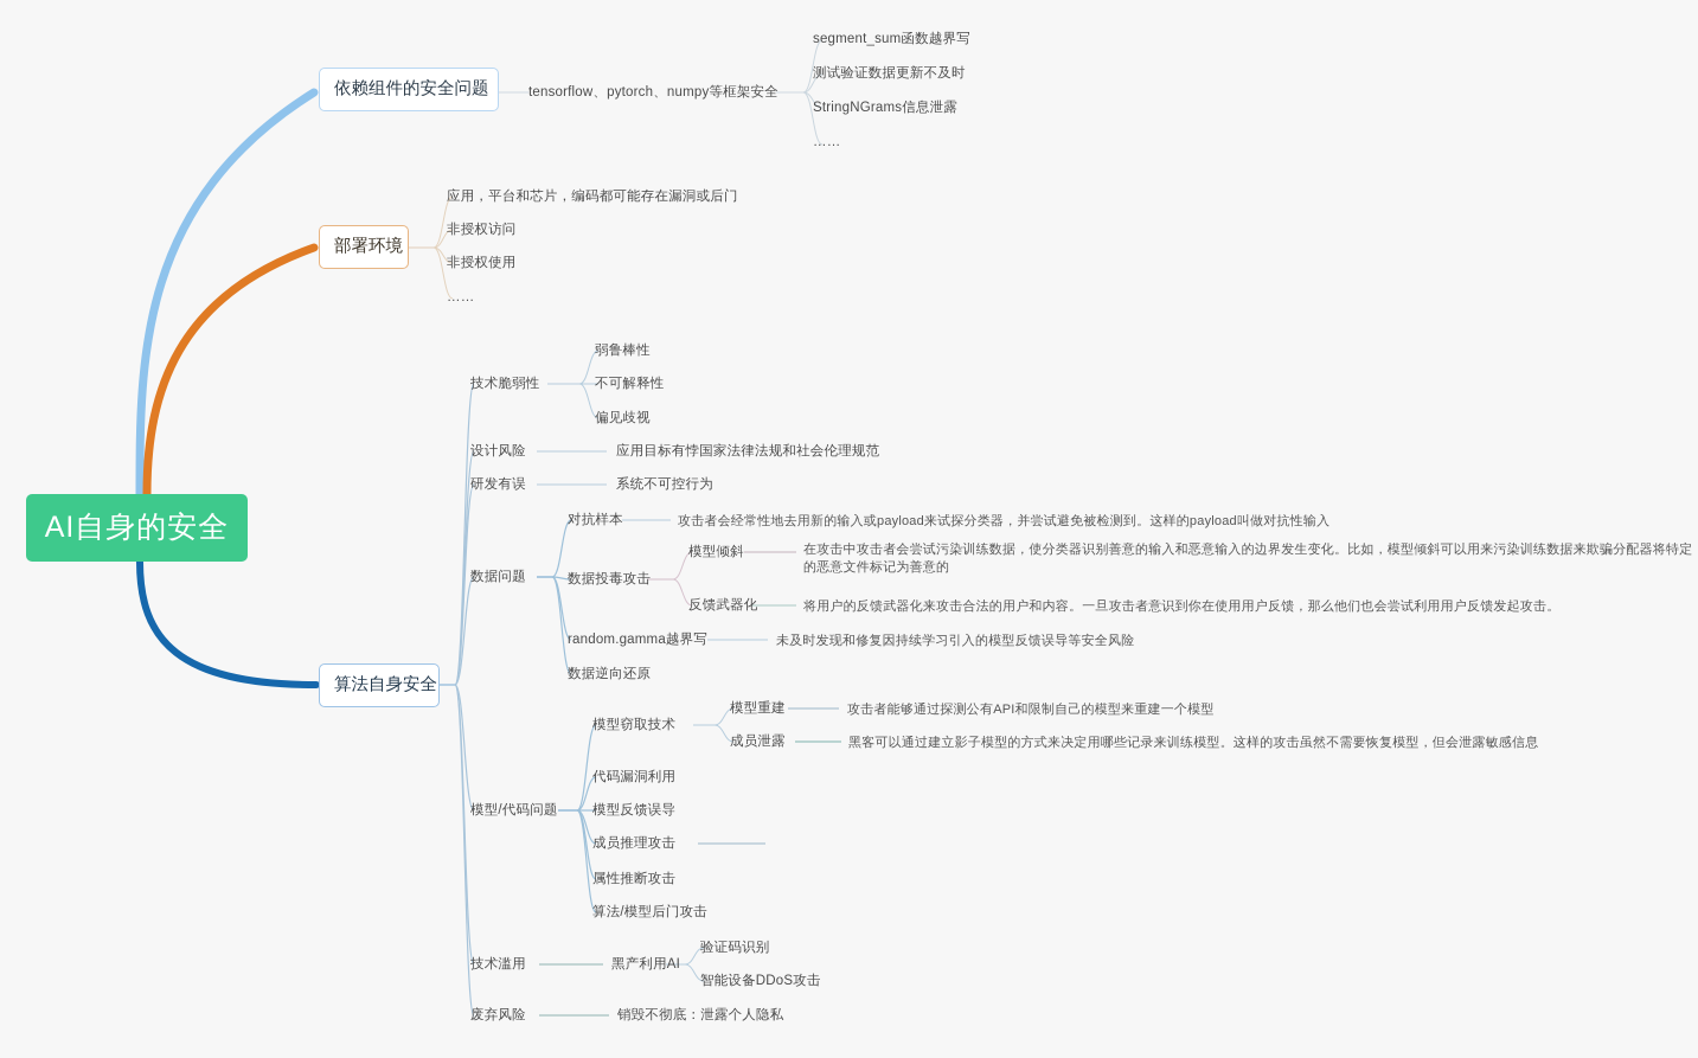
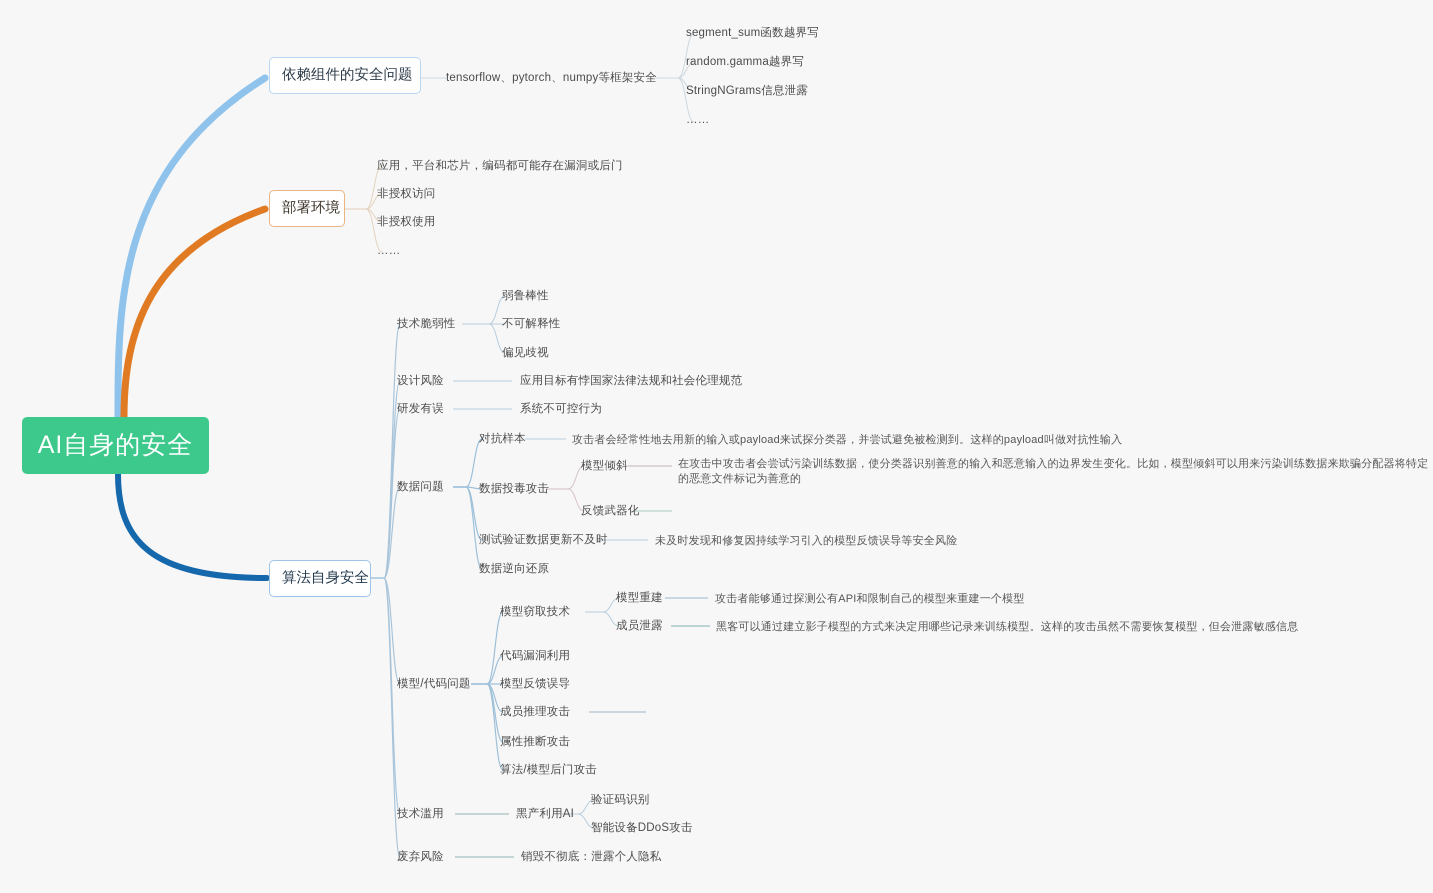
  AI自身的安全
  依赖组件的安全问题
  tensorflow、pytorch、numpy等框架安全
  segment_sum函数越界写
- 测试验证数据更新不及时
+ random.gamma越界写
  StringNGrams信息泄露
  ……
  部署环境
  应用，平台和芯片，编码都可能存在漏洞或后门
  非授权访问
  非授权使用
  ……
  算法自身安全
  技术脆弱性
  弱鲁棒性
  不可解释性
  偏见歧视
  设计风险
  应用目标有悖国家法律法规和社会伦理规范
  研发有误
  系统不可控行为
  数据问题
  对抗样本
  攻击者会经常性地去用新的输入或payload来试探分类器，并尝试避免被检测到。这样的payload叫做对抗性输入
  数据投毒攻击
  模型倾斜
  在攻击中攻击者会尝试污染训练数据，使分类器识别善意的输入和恶意输入的边界发生变化。比如，模型倾斜可以用来污染训练数据来欺骗分配器将特定的恶意文件标记为善意的
  反馈武器化
- 将用户的反馈武器化来攻击合法的用户和内容。一旦攻击者意识到你在使用用户反馈，那么他们也会尝试利用用户反馈发起攻击。
- random.gamma越界写
+ 测试验证数据更新不及时
  未及时发现和修复因持续学习引入的模型反馈误导等安全风险
  数据逆向还原
  模型/代码问题
  模型窃取技术
  模型重建
  攻击者能够通过探测公有API和限制自己的模型来重建一个模型
  成员泄露
  黑客可以通过建立影子模型的方式来决定用哪些记录来训练模型。这样的攻击虽然不需要恢复模型，但会泄露敏感信息
  代码漏洞利用
  模型反馈误导
  成员推理攻击
  属性推断攻击
  算法/模型后门攻击
  技术滥用
  黑产利用AI
  验证码识别
  智能设备DDoS攻击
  废弃风险
  销毁不彻底：泄露个人隐私
